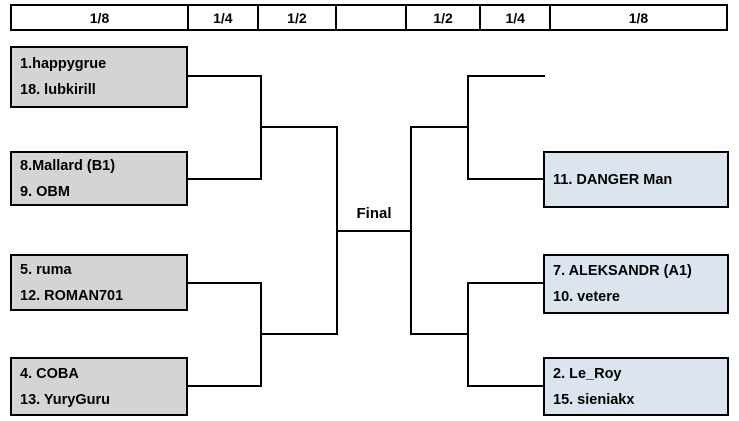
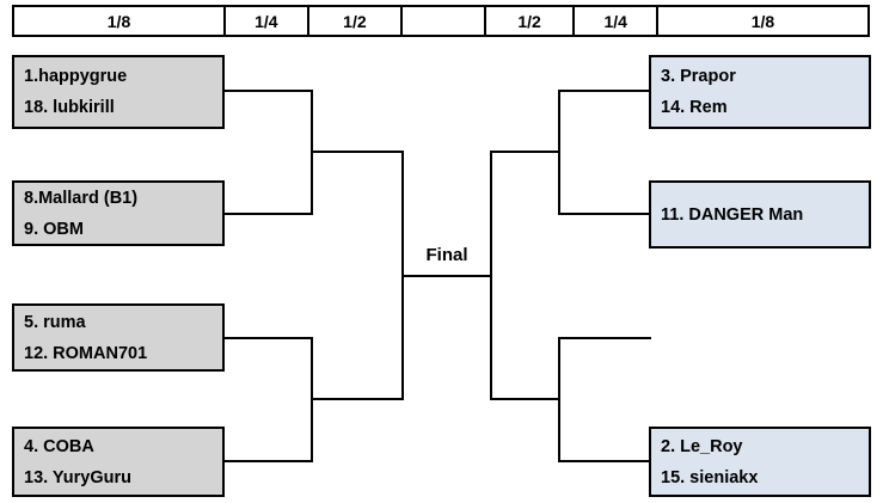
  1/8
  1/4
  1/2
  1/2
  1/4
  1/8
  1.happygrue
  18. lubkirill
  8.Mallard (B1)
  9. OBM
  5. ruma
  12. ROMAN701
  4. COBA
  13. YuryGuru
+ 3. Prapor
+ 14. Rem
  11. DANGER Man
- 7. ALEKSANDR (A1)
- 10. vetere
  2. Le_Roy
  15. sieniakx
  Final
